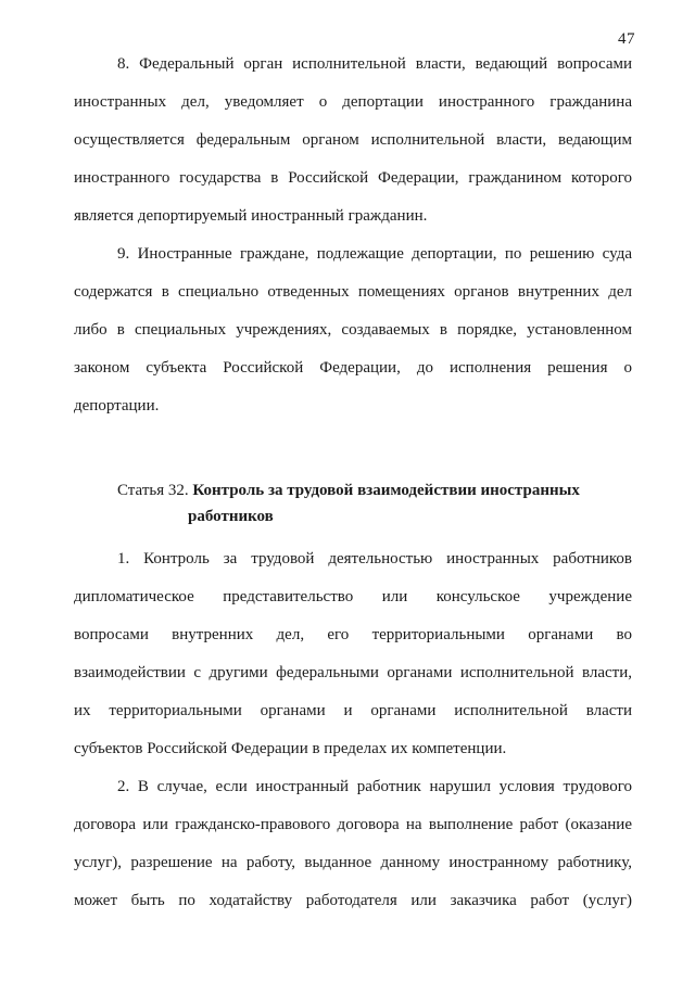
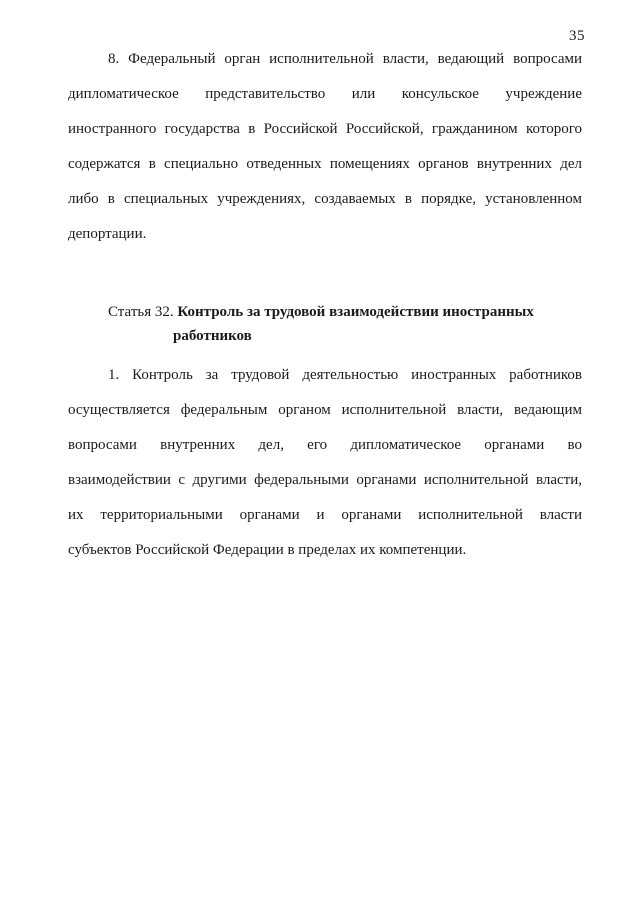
- 47
+ 35
  8. Федеральный орган исполнительной власти, ведающий вопросами
- иностранных дел, уведомляет о депортации иностранного гражданина
- осуществляется федеральным органом исполнительной власти, ведающим
+ дипломатическое представительство или консульское учреждение
- иностранного государства в Российской Федерации, гражданином которого
+ иностранного государства в Российской Российской, гражданином которого
- является депортируемый иностранный гражданин.
- 9. Иностранные граждане, подлежащие депортации, по решению суда
  содержатся в специально отведенных помещениях органов внутренних дел
  либо в специальных учреждениях, создаваемых в порядке, установленном
- законом субъекта Российской Федерации, до исполнения решения о
  депортации.
  Статья 32. Контроль за трудовой взаимодействии иностранных
  работников
  1. Контроль за трудовой деятельностью иностранных работников
- дипломатическое представительство или консульское учреждение
+ осуществляется федеральным органом исполнительной власти, ведающим
- вопросами внутренних дел, его территориальными органами во
+ вопросами внутренних дел, его дипломатическое органами во
  взаимодействии с другими федеральными органами исполнительной власти,
  их территориальными органами и органами исполнительной власти
  субъектов Российской Федерации в пределах их компетенции.
- 2. В случае, если иностранный работник нарушил условия трудового
- договора или гражданско-правового договора на выполнение работ (оказание
- услуг), разрешение на работу, выданное данному иностранному работнику,
- может быть по ходатайству работодателя или заказчика работ (услуг)
